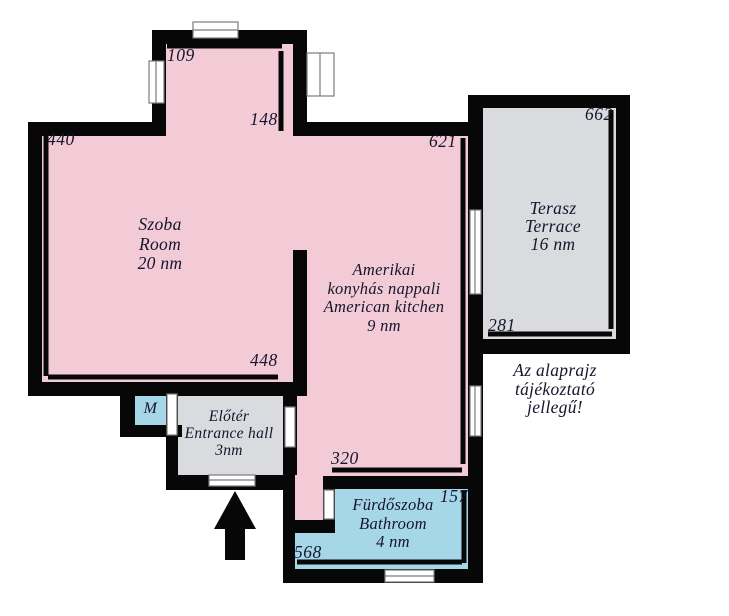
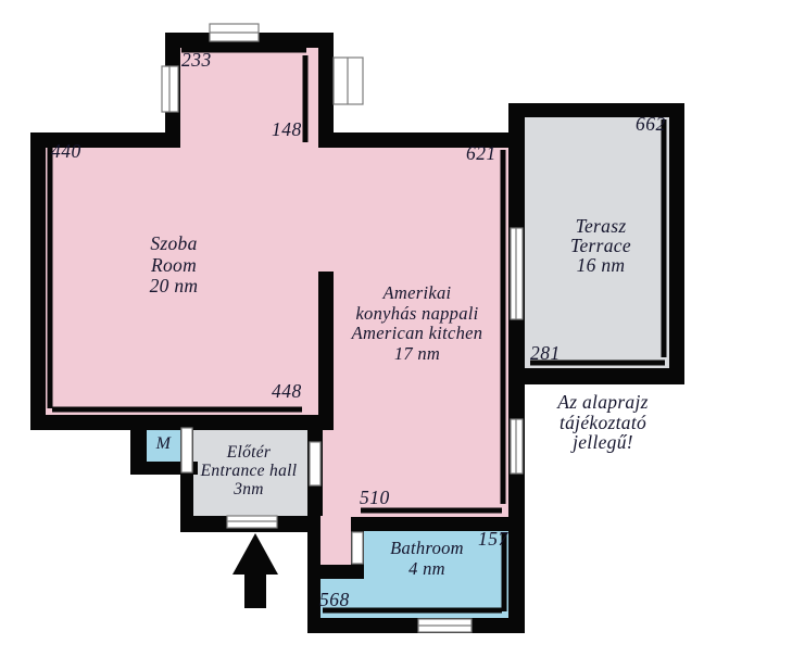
  Szoba
  Room
  20 nm
  Amerikai
  konyhás nappali
  American kitchen
- 9 nm
+ 17 nm
  Terasz
  Terrace
  16 nm
  Előtér
  Entrance hall
  3nm
- Fürdőszoba
  Bathroom
  4 nm
  M
  Az alaprajz
  tájékoztató
  jellegű!
  440
- 109
+ 233
  148
  621
  662
  448
- 320
+ 510
  281
  157
  568
